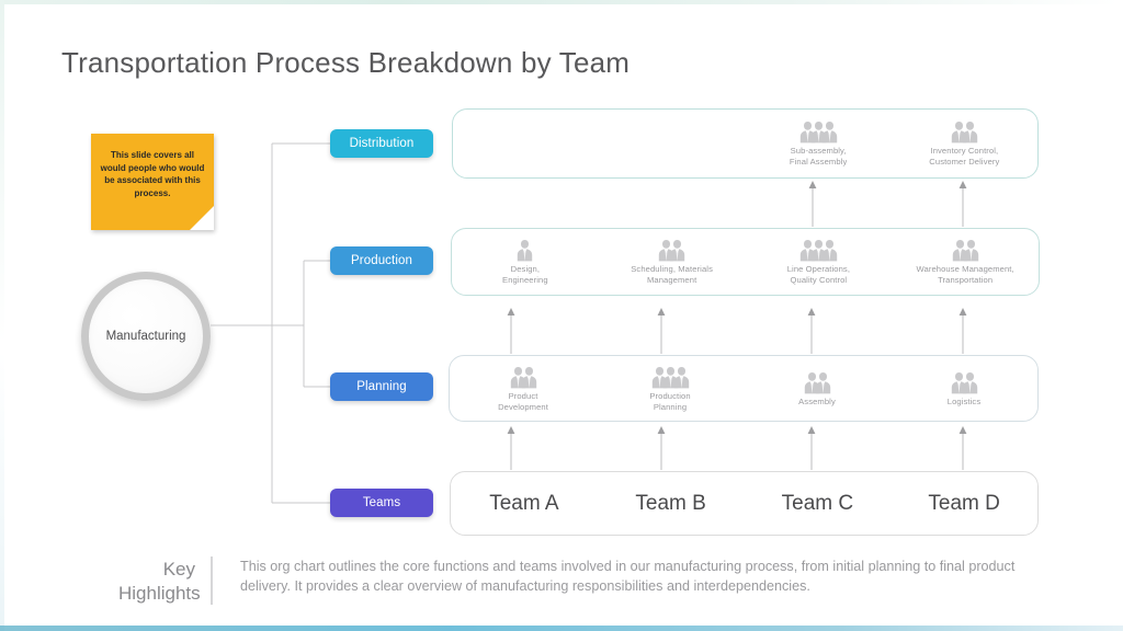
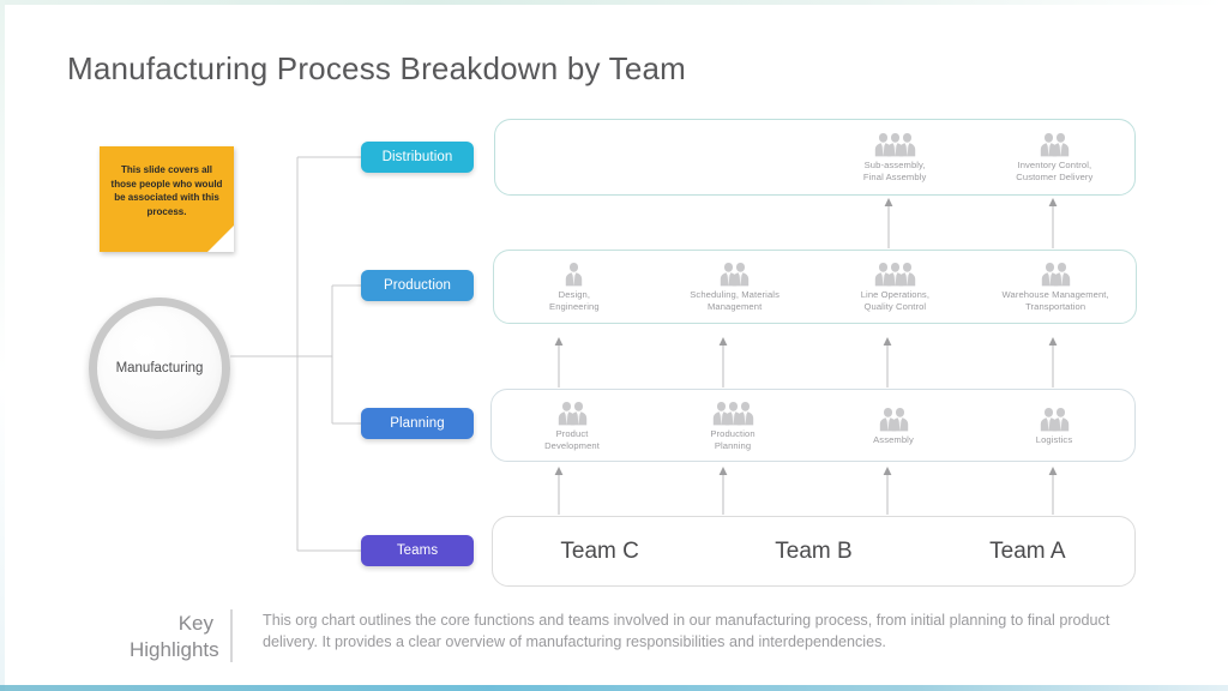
- Transportation Process Breakdown by Team
+ Manufacturing Process Breakdown by Team
- This slide covers all would people who would be associated with this process.
+ This slide covers all those people who would be associated with this process.
  Manufacturing
  Distribution
  Production
  Planning
  Teams
  Sub-assembly,
  Final Assembly
  Inventory Control,
  Customer Delivery
  Design,
  Engineering
  Scheduling, Materials
  Management
  Line Operations,
  Quality Control
  Warehouse Management,
  Transportation
  Product
  Development
  Production
  Planning
  Assembly
  Logistics
- Team A
+ Team C
  Team B
- Team C
+ Team A
- Team D
  Key
  Highlights
  This org chart outlines the core functions and teams involved in our manufacturing process, from initial planning to final product delivery. It provides a clear overview of manufacturing responsibilities and interdependencies.
